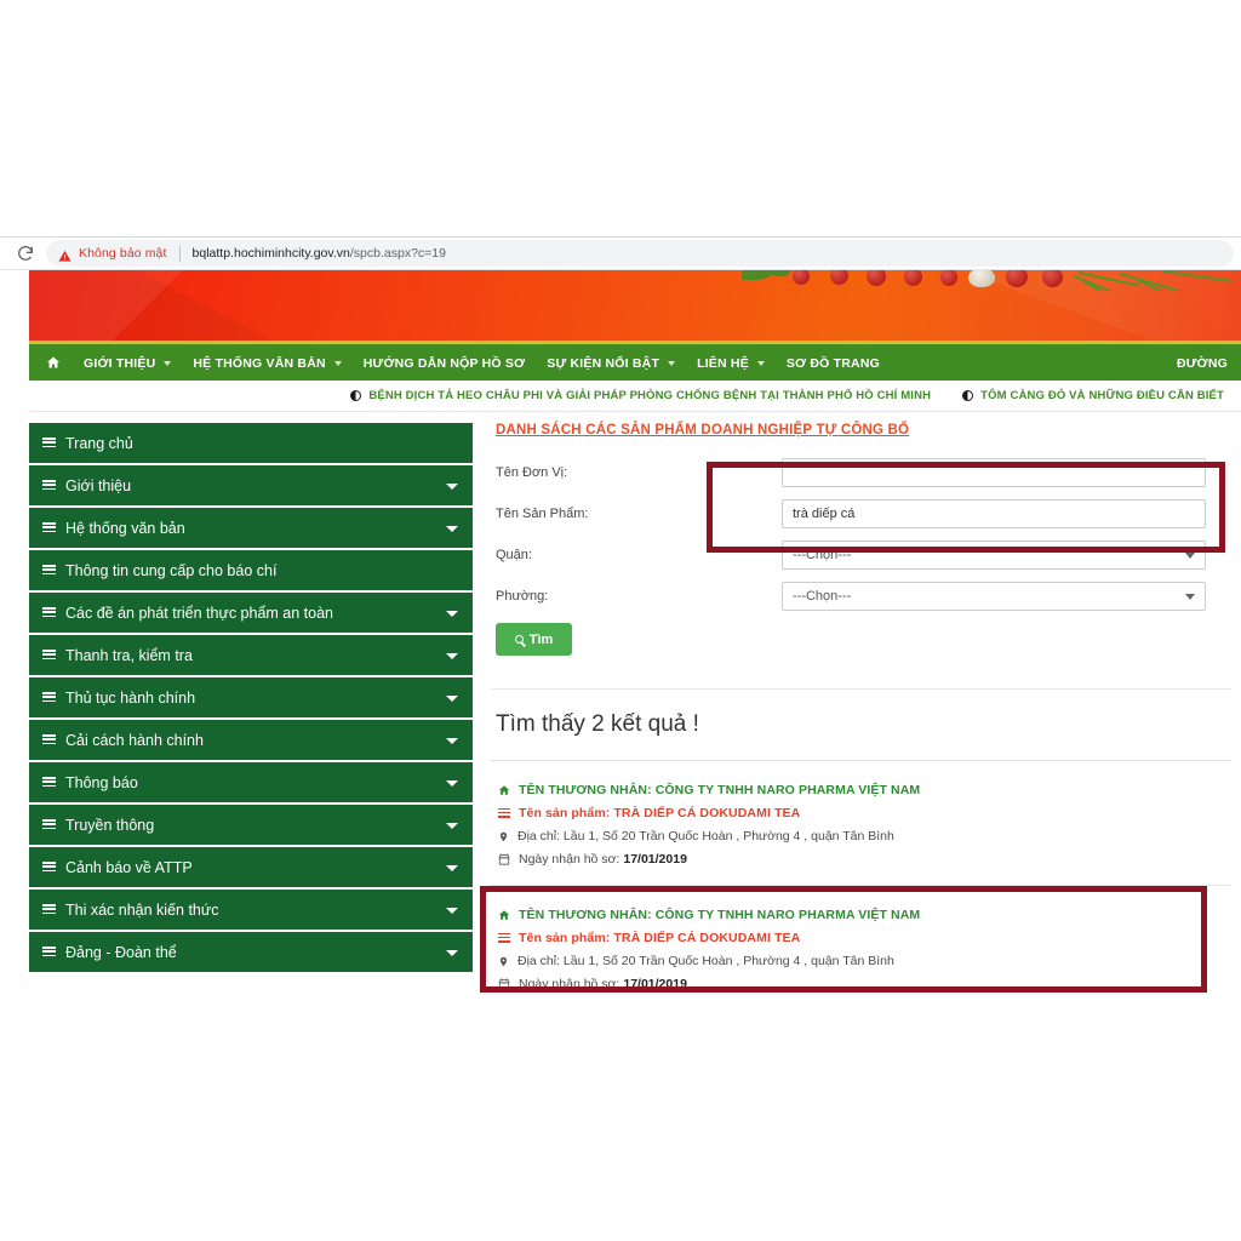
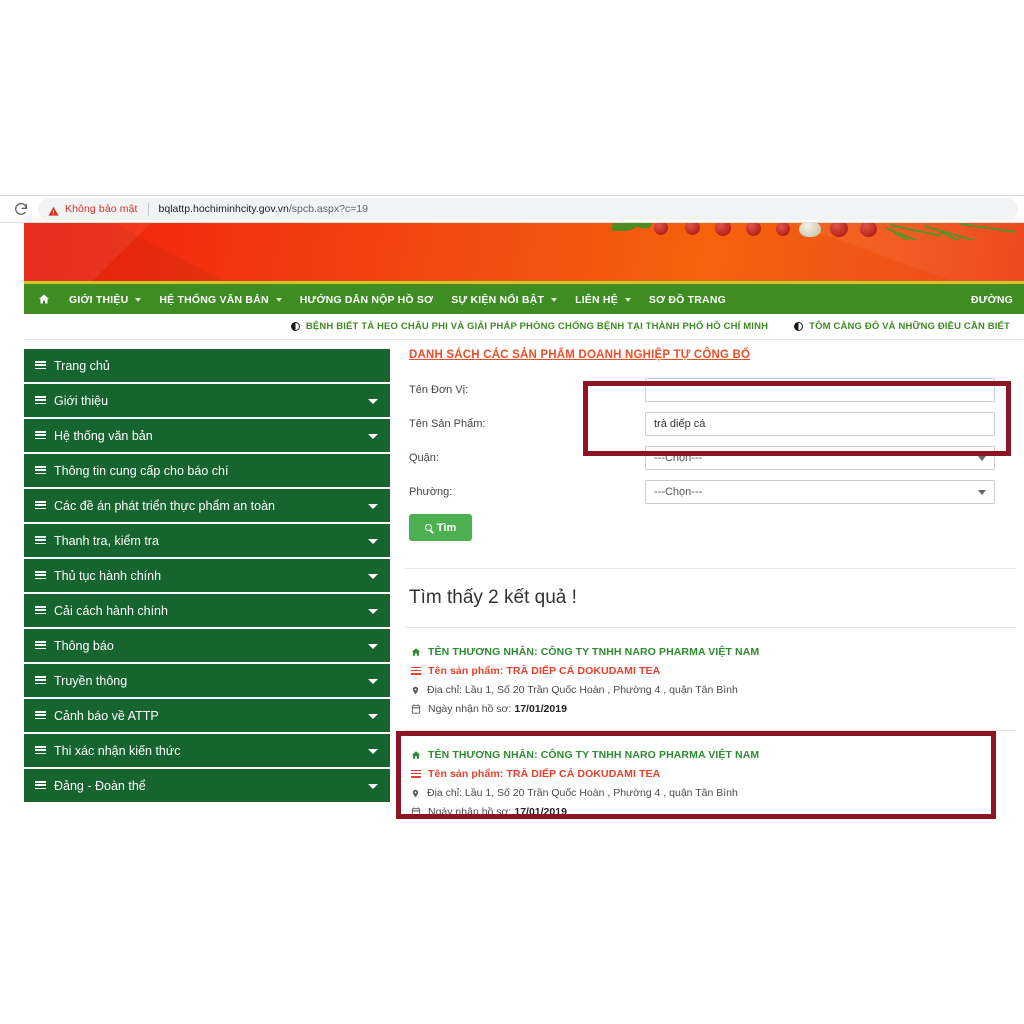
  Không bảo mật
  bqlattp.hochiminhcity.gov.vn/spcb.aspx?c=19
  GIỚI THIỆU
  HỆ THỐNG VĂN BẢN
  HƯỚNG DẪN NỘP HỒ SƠ
  SỰ KIỆN NỔI BẬT
  LIÊN HỆ
  SƠ ĐỒ TRANG
  ĐƯỜNG
- BỆNH DỊCH TẢ HEO CHÂU PHI VÀ GIẢI PHÁP PHÒNG CHỐNG BỆNH TẠI THÀNH PHỐ HỒ CHÍ MINH
+ BỆNH BIẾT TẢ HEO CHÂU PHI VÀ GIẢI PHÁP PHÒNG CHỐNG BỆNH TẠI THÀNH PHỐ HỒ CHÍ MINH
  TÔM CÀNG ĐỎ VÀ NHỮNG ĐIỀU CẦN BIẾT
  Trang chủ
  Giới thiệu
  Hệ thống văn bản
  Thông tin cung cấp cho báo chí
  Các đề án phát triển thực phẩm an toàn
  Thanh tra, kiểm tra
  Thủ tục hành chính
  Cải cách hành chính
  Thông báo
  Truyền thông
  Cảnh báo về ATTP
  Thi xác nhận kiến thức
  Đảng - Đoàn thể
  DANH SÁCH CÁC SẢN PHẨM DOANH NGHIỆP TỰ CÔNG BỐ
  Tên Đơn Vị:
  Tên Sản Phẩm:
  trà diếp cá
  Quận:
  ---Chọn---
  Phường:
  ---Chọn---
  Tìm
  Tìm thấy 2 kết quả !
  TÊN THƯƠNG NHÂN: CÔNG TY TNHH NARO PHARMA VIỆT NAM
  Tên sản phẩm: TRÀ DIẾP CÁ DOKUDAMI TEA
  Địa chỉ: Lầu 1, Số 20 Trần Quốc Hoàn , Phường 4 , quận Tân Bình
  Ngày nhận hồ sơ:
  17/01/2019
  TÊN THƯƠNG NHÂN: CÔNG TY TNHH NARO PHARMA VIỆT NAM
  Tên sản phẩm: TRÀ DIẾP CÁ DOKUDAMI TEA
  Địa chỉ: Lầu 1, Số 20 Trần Quốc Hoàn , Phường 4 , quận Tân Bình
  Ngày nhận hồ sơ:
  17/01/2019
